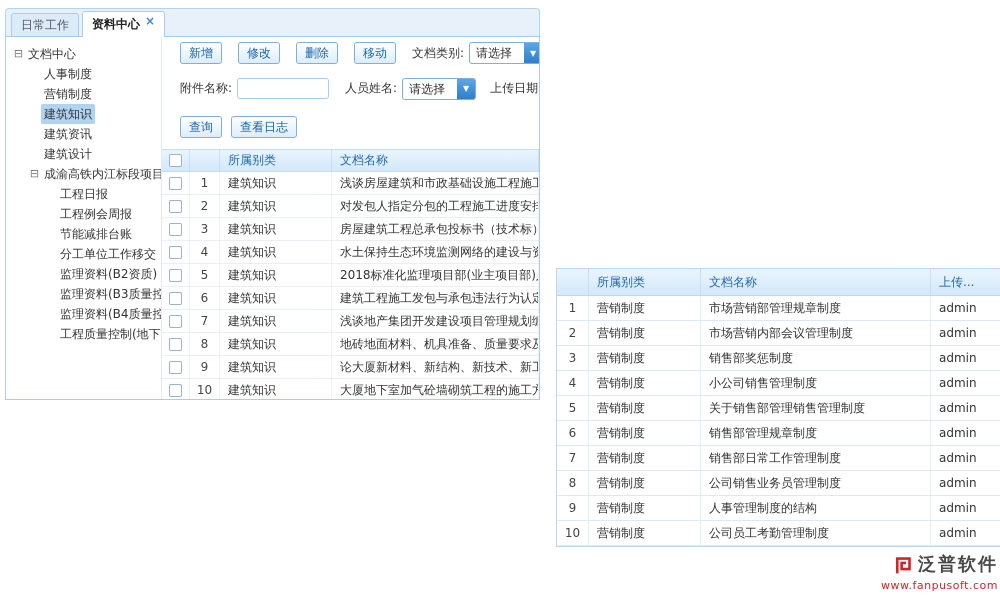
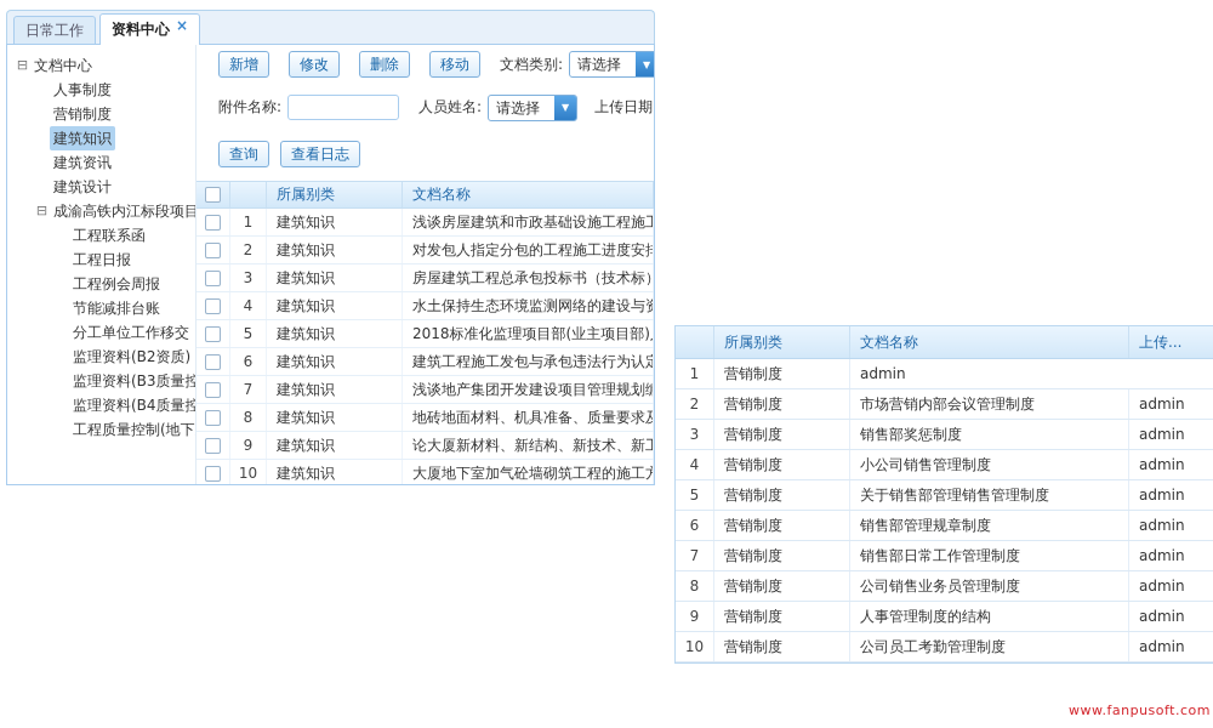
  日常工作
  资料中心
  ×
  ⊟
  文档中心
  人事制度
  营销制度
  建筑知识
  建筑资讯
  建筑设计
  ⊟
  成渝高铁内江标段项目
+ 工程联系函
  工程日报
  工程例会周报
  节能减排台账
  分工单位工作移交
  监理资料(B2资质)
  监理资料(B3质量控
  监理资料(B4质量控
  工程质量控制(地下
  新增
  修改
  删除
  移动
  文档类别:
  请选择
  ▼
  附件名称:
  人员姓名:
  请选择
  ▼
  上传日期
  查询
  查看日志
  所属别类
  文档名称
  1
  建筑知识
  浅谈房屋建筑和市政基础设施工程施工
  2
  建筑知识
  对发包人指定分包的工程施工进度安排
  3
  建筑知识
  房屋建筑工程总承包投标书（技术标）
  4
  建筑知识
  水土保持生态环境监测网络的建设与资
  5
  建筑知识
  2018标准化监理项目部(业主项目部)
  6
  建筑知识
  建筑工程施工发包与承包违法行为认定
  7
  建筑知识
  浅谈地产集团开发建设项目管理规划编
  8
  建筑知识
  地砖地面材料、机具准备、质量要求及
  9
  建筑知识
  论大厦新材料、新结构、新技术、新工
  10
  建筑知识
  大厦地下室加气砼墙砌筑工程的施工方
  所属别类
  文档名称
  上传...
  1
  营销制度
- 市场营销部管理规章制度
  admin
  2
  营销制度
  市场营销内部会议管理制度
  admin
  3
  营销制度
  销售部奖惩制度
  admin
  4
  营销制度
  小公司销售管理制度
  admin
  5
  营销制度
  关于销售部管理销售管理制度
  admin
  6
  营销制度
  销售部管理规章制度
  admin
  7
  营销制度
  销售部日常工作管理制度
  admin
  8
  营销制度
  公司销售业务员管理制度
  admin
  9
  营销制度
  人事管理制度的结构
  admin
  10
  营销制度
  公司员工考勤管理制度
  admin
- 泛普软件
  www.fanpusoft.com
